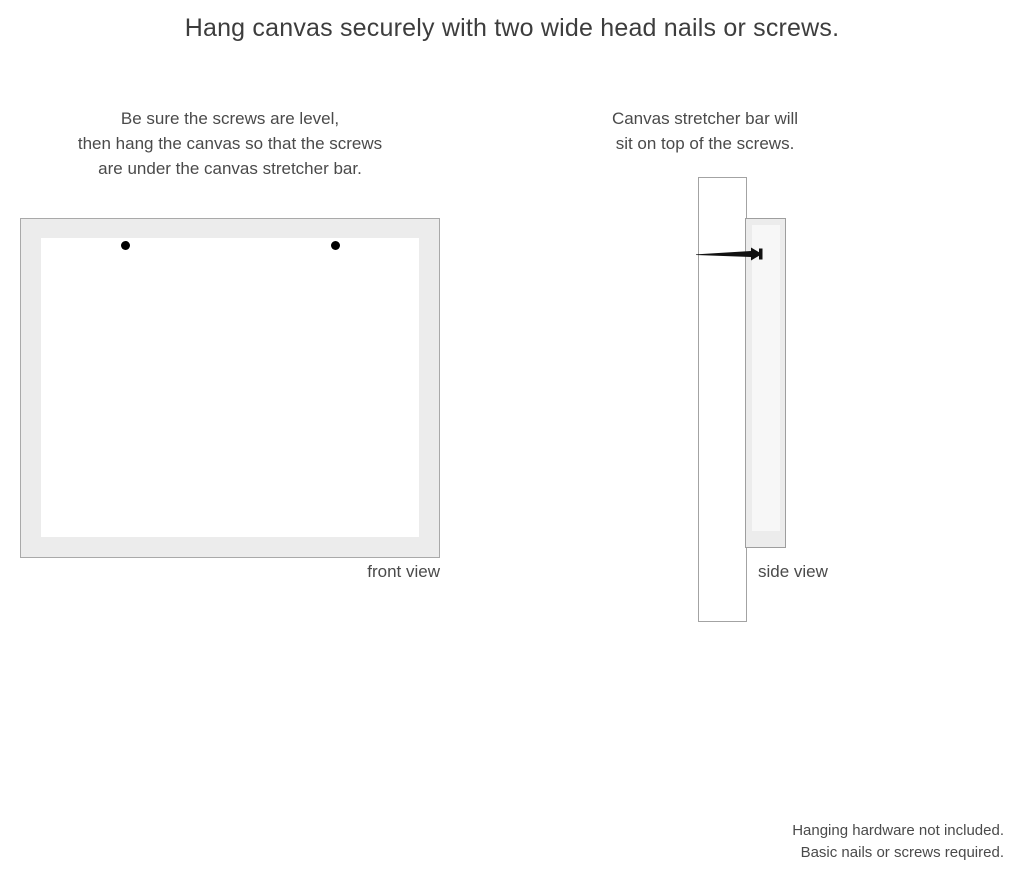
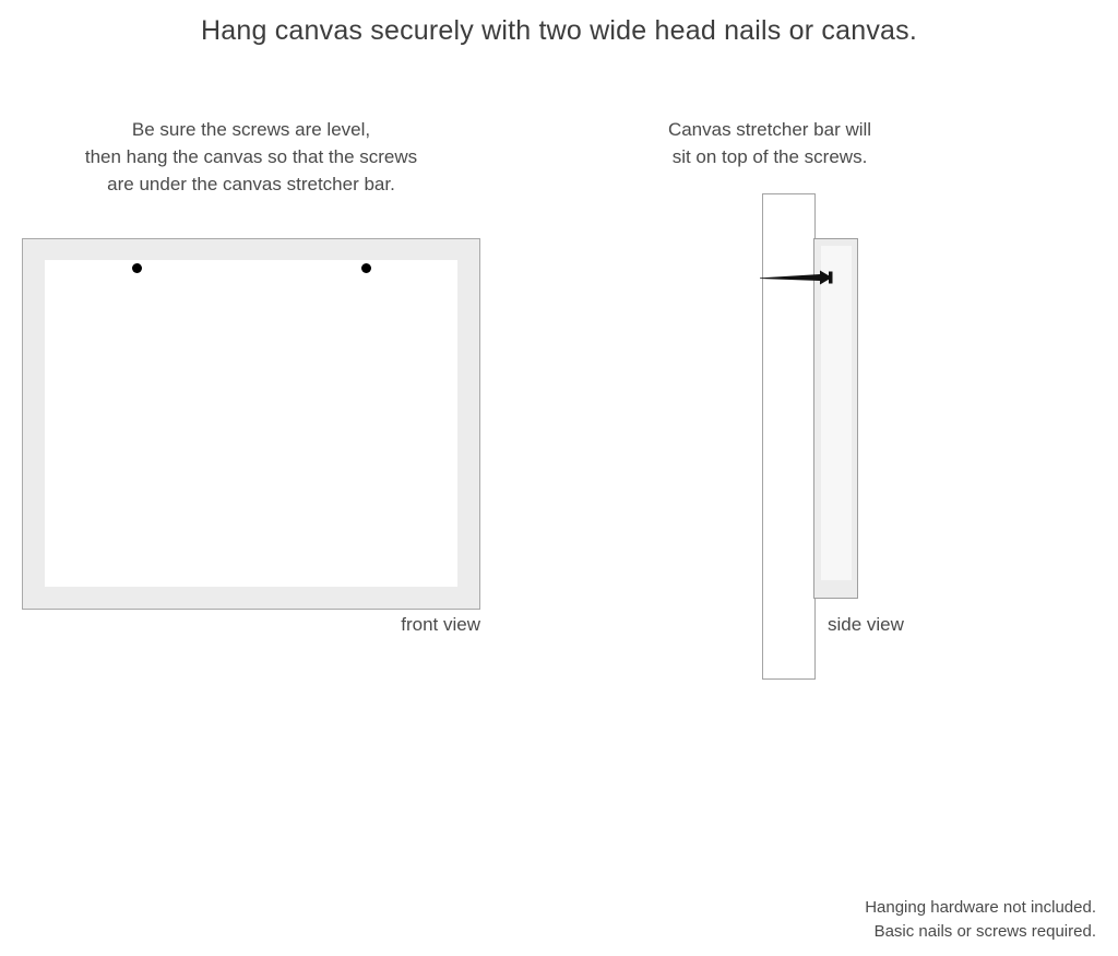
- Hang canvas securely with two wide head nails or screws.
+ Hang canvas securely with two wide head nails or canvas.
  Be sure the screws are level,
  then hang the canvas so that the screws
  are under the canvas stretcher bar.
  Canvas stretcher bar will
  sit on top of the screws.
  front view
  side view
  Hanging hardware not included.
  Basic nails or screws required.
